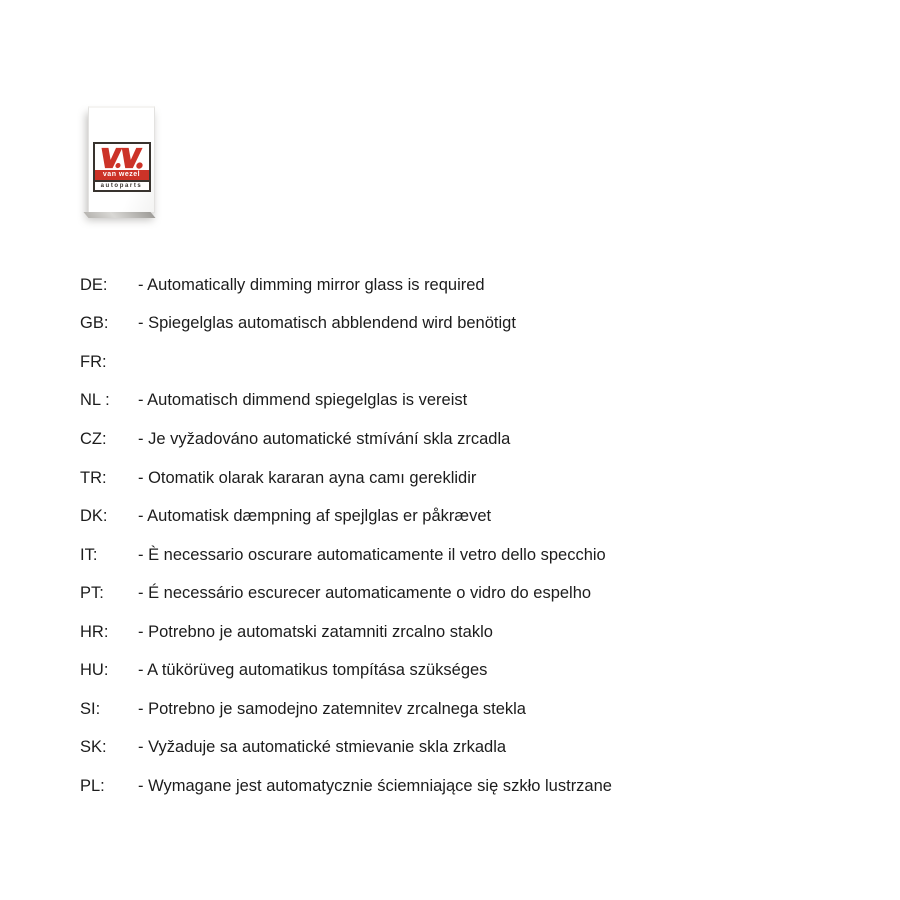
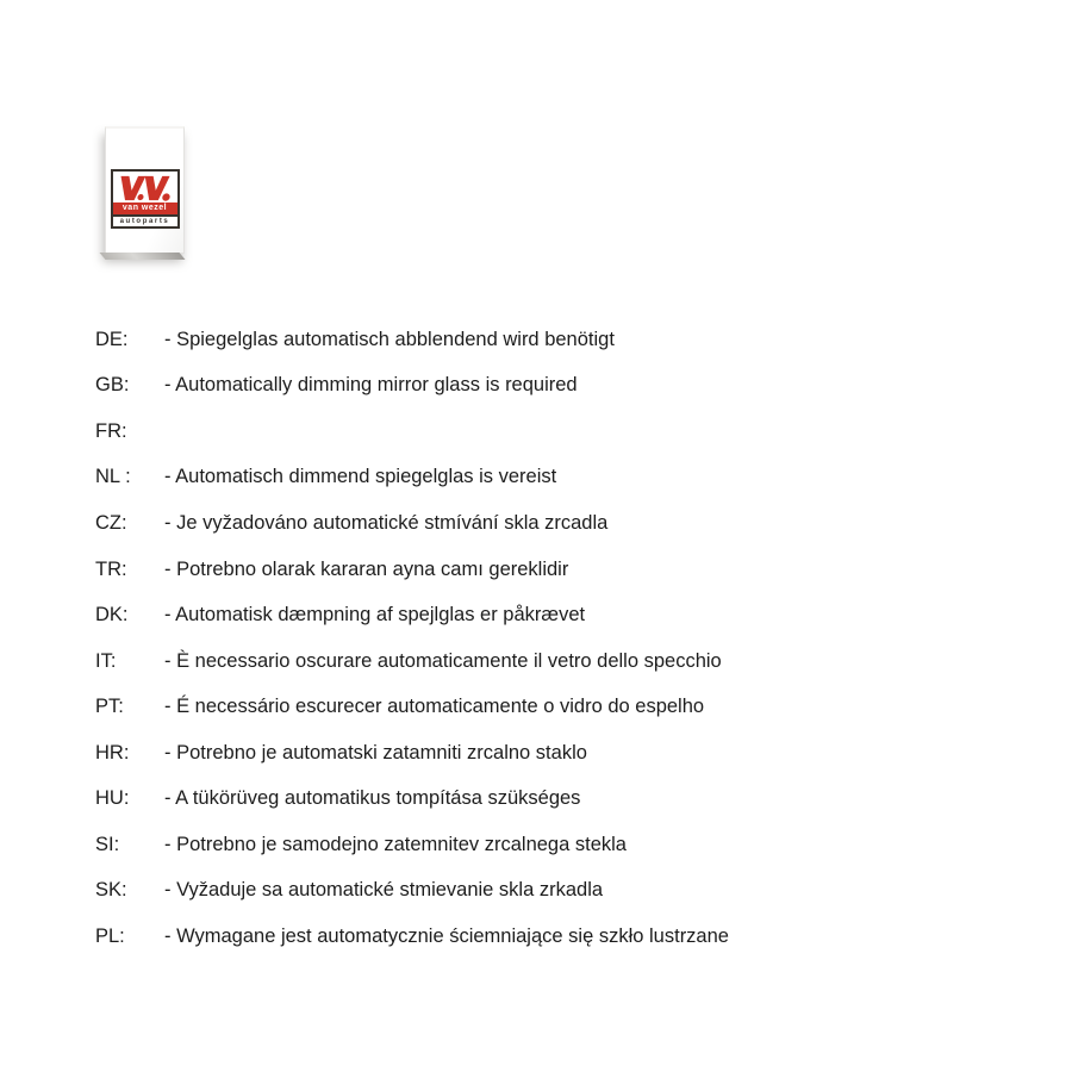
  DE:
- - Automatically dimming mirror glass is required
+ - Spiegelglas automatisch abblendend wird benötigt
  GB:
- - Spiegelglas automatisch abblendend wird benötigt
+ - Automatically dimming mirror glass is required
  FR:
  NL :
  - Automatisch dimmend spiegelglas is vereist
  CZ:
  - Je vyžadováno automatické stmívání skla zrcadla
  TR:
- - Otomatik olarak kararan ayna camı gereklidir
+ - Potrebno olarak kararan ayna camı gereklidir
  DK:
  - Automatisk dæmpning af spejlglas er påkrævet
  IT:
  - È necessario oscurare automaticamente il vetro dello specchio
  PT:
  - É necessário escurecer automaticamente o vidro do espelho
  HR:
  - Potrebno je automatski zatamniti zrcalno staklo
  HU:
  - A tükörüveg automatikus tompítása szükséges
  SI:
  - Potrebno je samodejno zatemnitev zrcalnega stekla
  SK:
  - Vyžaduje sa automatické stmievanie skla zrkadla
  PL:
  - Wymagane jest automatycznie ściemniające się szkło lustrzane
